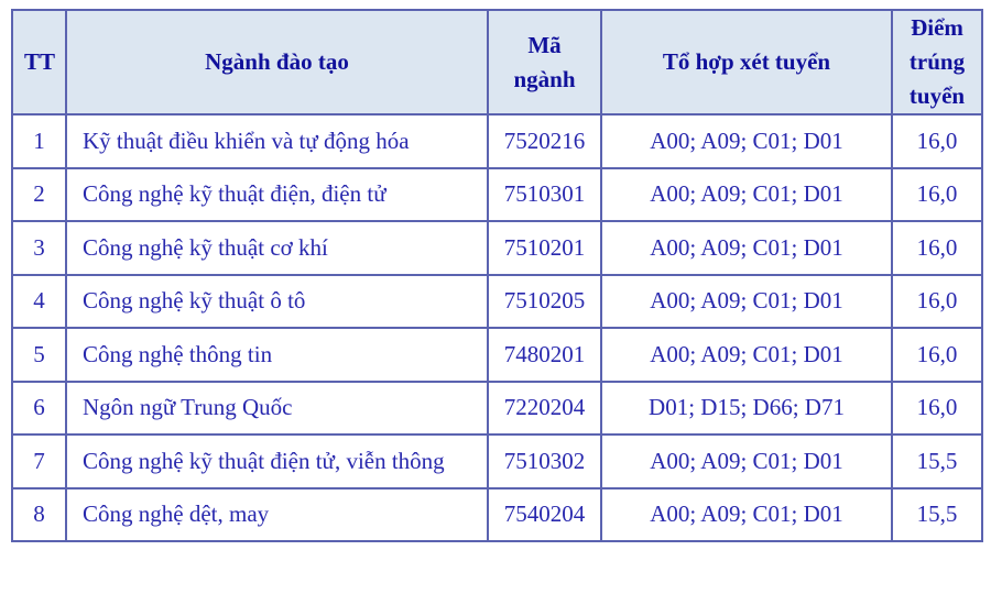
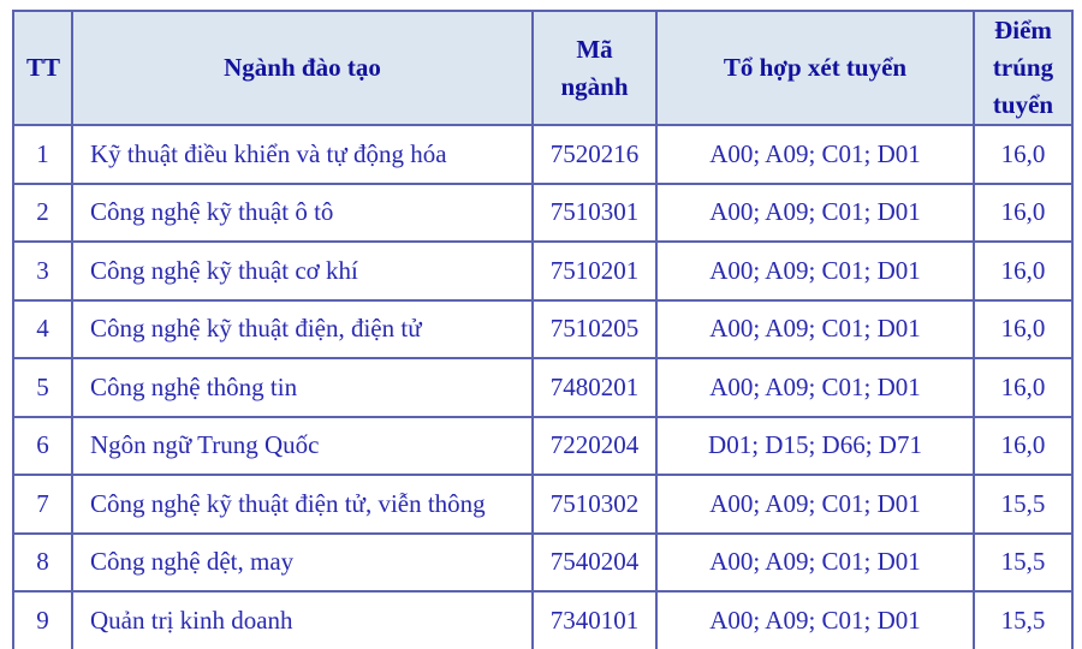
  TT	Ngành đào tạo	Mã ngành	Tổ hợp xét tuyển	Điểm trúng tuyển
  1	Kỹ thuật điều khiển và tự động hóa	7520216	A00; A09; C01; D01	16,0
- 2	Công nghệ kỹ thuật điện, điện tử	7510301	A00; A09; C01; D01	16,0
+ 2	Công nghệ kỹ thuật ô tô	7510301	A00; A09; C01; D01	16,0
  3	Công nghệ kỹ thuật cơ khí	7510201	A00; A09; C01; D01	16,0
- 4	Công nghệ kỹ thuật ô tô	7510205	A00; A09; C01; D01	16,0
+ 4	Công nghệ kỹ thuật điện, điện tử	7510205	A00; A09; C01; D01	16,0
  5	Công nghệ thông tin	7480201	A00; A09; C01; D01	16,0
  6	Ngôn ngữ Trung Quốc	7220204	D01; D15; D66; D71	16,0
  7	Công nghệ kỹ thuật điện tử, viễn thông	7510302	A00; A09; C01; D01	15,5
  8	Công nghệ dệt, may	7540204	A00; A09; C01; D01	15,5
+ 9	Quản trị kinh doanh	7340101	A00; A09; C01; D01	15,5
